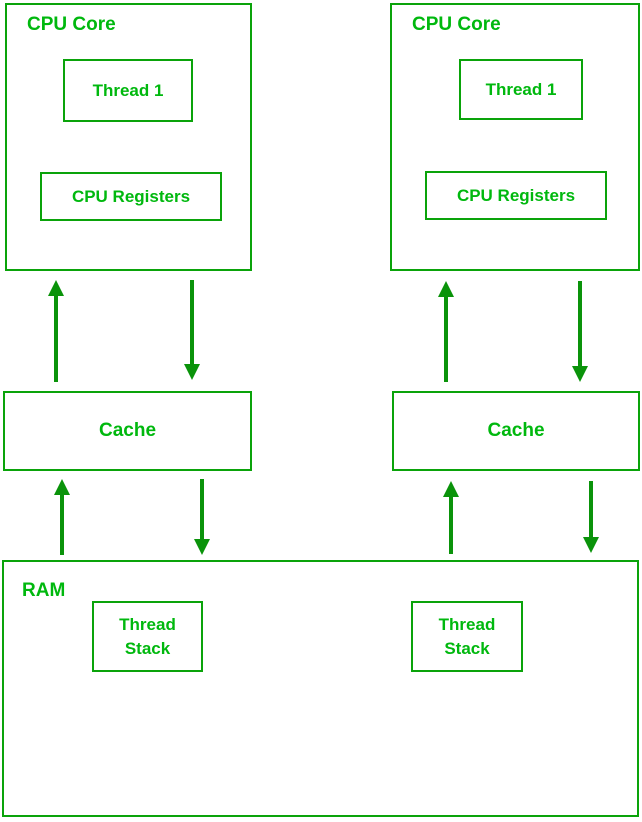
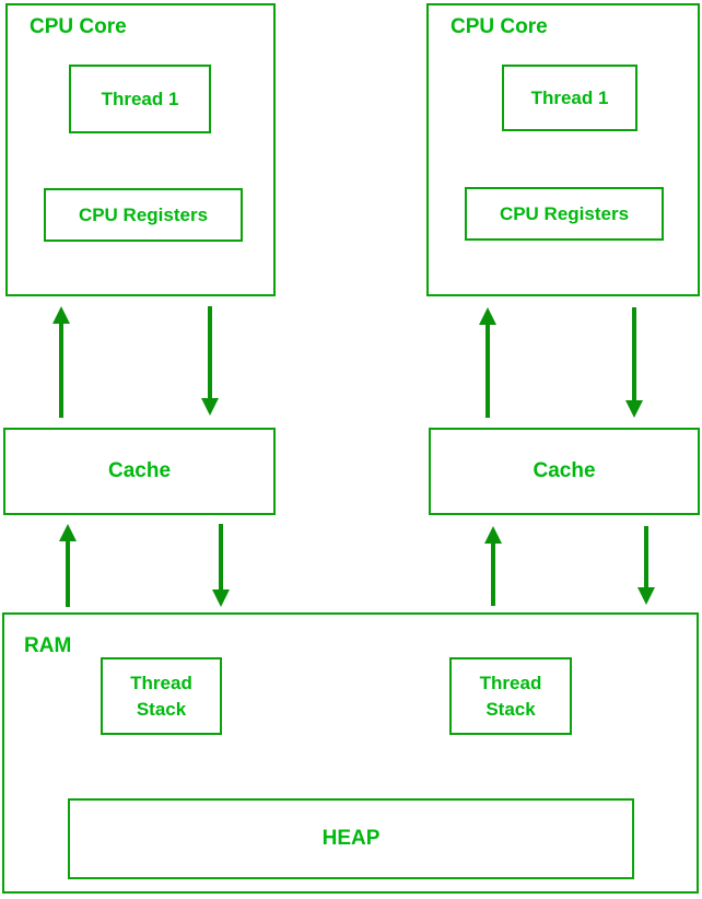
  CPU Core
  Thread 1
  CPU Registers
  CPU Core
  Thread 1
  CPU Registers
  Cache
  Cache
  RAM
  Thread Stack
  Thread Stack
+ HEAP
